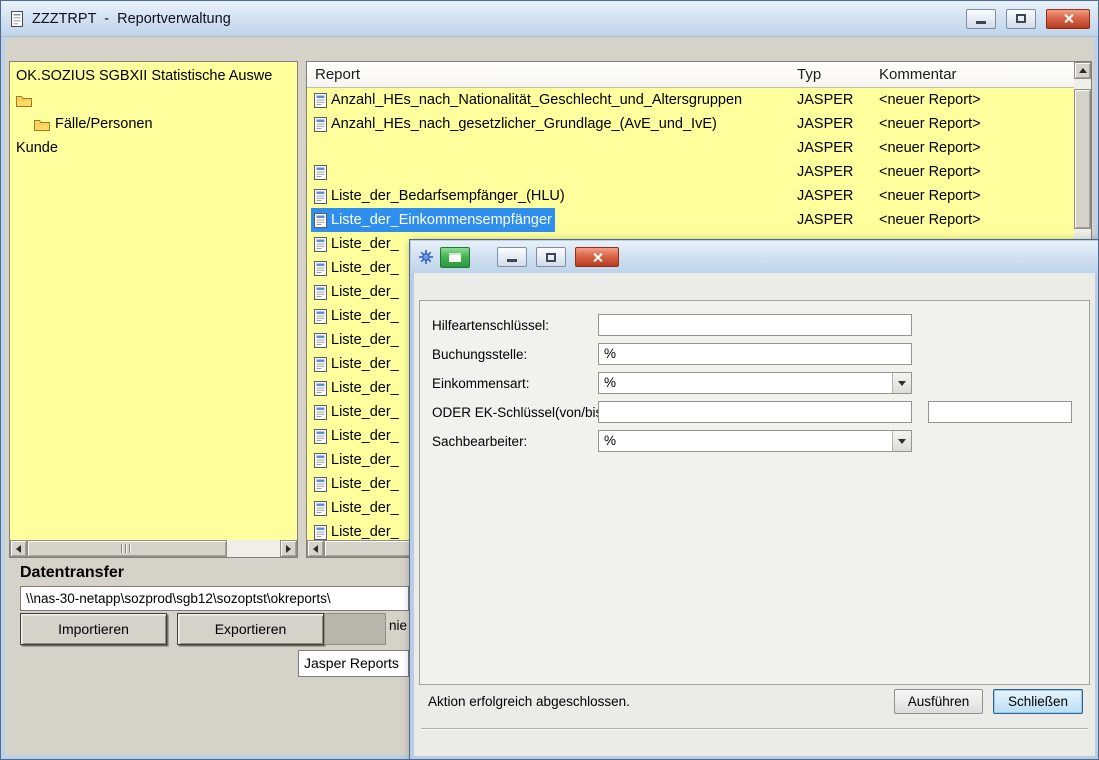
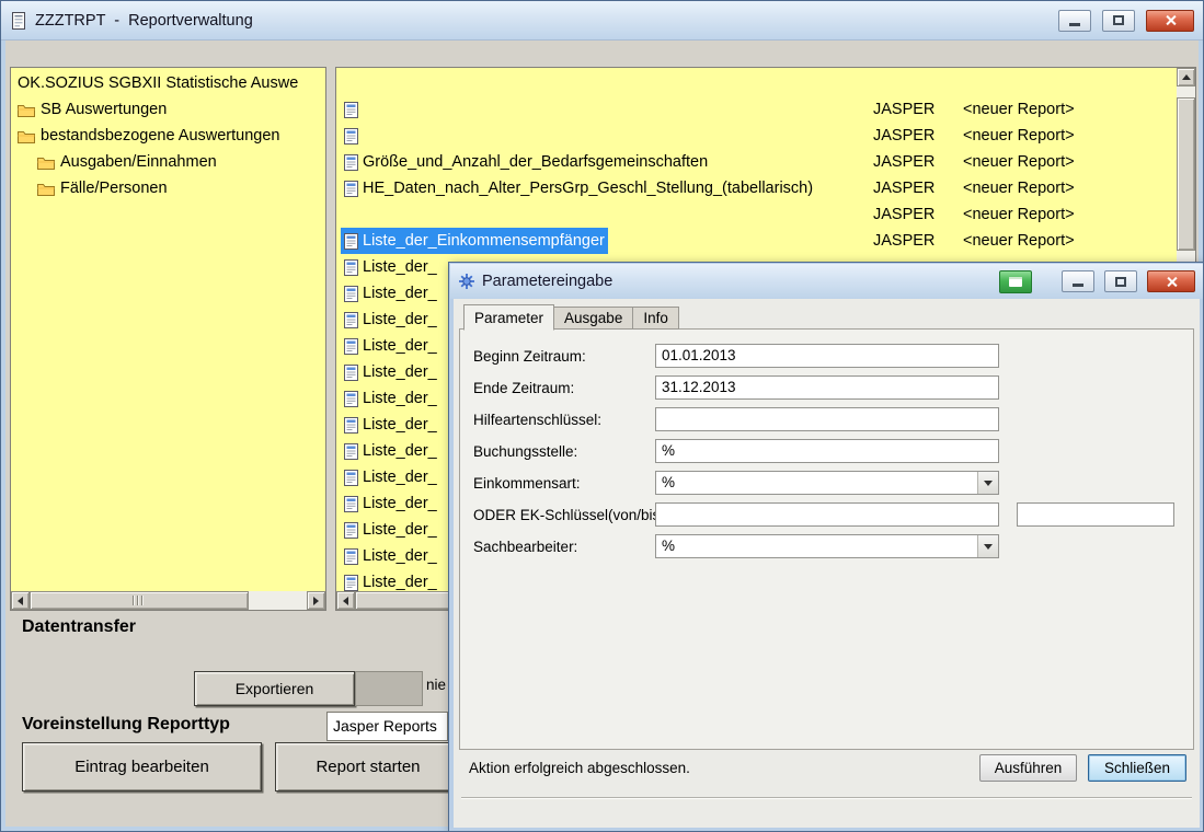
  ZZZTRPT - Reportverwaltung
  OK.SOZIUS SGBXII Statistische Auswe
+ SB Auswertungen
+ bestandsbezogene Auswertungen
+ Ausgaben/Einnahmen
  Fälle/Personen
- Kunde
- Report
- Typ
- Kommentar
- Anzahl_HEs_nach_Nationalität_Geschlecht_und_Altersgruppen
  JASPER
  <neuer Report>
- Anzahl_HEs_nach_gesetzlicher_Grundlage_(AvE_und_IvE)
  JASPER
  <neuer Report>
+ Größe_und_Anzahl_der_Bedarfsgemeinschaften
  JASPER
  <neuer Report>
+ HE_Daten_nach_Alter_PersGrp_Geschl_Stellung_(tabellarisch)
  JASPER
  <neuer Report>
- Liste_der_Bedarfsempfänger_(HLU)
  JASPER
  <neuer Report>
  Liste_der_Einkommensempfänger
  JASPER
  <neuer Report>
  Liste_der_
  Liste_der_
  Liste_der_
  Liste_der_
  Liste_der_
  Liste_der_
  Liste_der_
  Liste_der_
  Liste_der_
  Liste_der_
  Liste_der_
  Liste_der_
  Liste_der_
  Datentransfer
- \\nas-30-netapp\sozprod\sgb12\sozoptst\okreports\
- Importieren
  Exportieren
  nie
+ Voreinstellung Reporttyp
  Jasper Reports
+ Eintrag bearbeiten
+ Report starten
+ Parametereingabe
+ Parameter
+ Ausgabe
+ Info
+ Beginn Zeitraum:
+ 01.01.2013
+ Ende Zeitraum:
+ 31.12.2013
  Hilfeartenschlüssel:
  Buchungsstelle:
  %
  Einkommensart:
  %
  ODER EK-Schlüssel(von/bi
  Sachbearbeiter:
  %
  Aktion erfolgreich abgeschlossen.
  Ausführen
  Schließen
